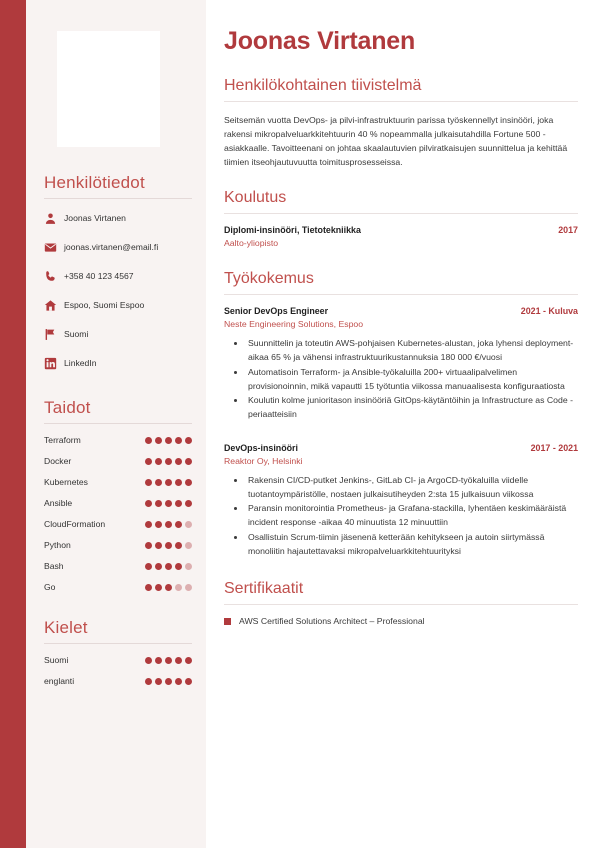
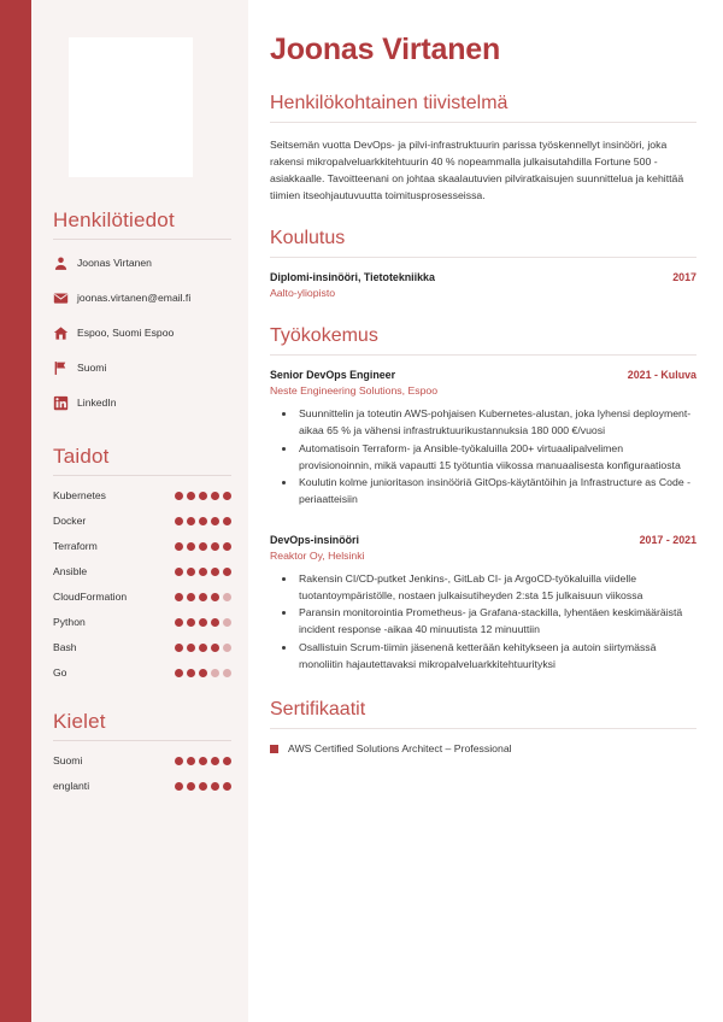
  Henkilötiedot
  Joonas Virtanen
  joonas.virtanen@email.fi
- +358 40 123 4567
  Espoo, Suomi Espoo
  Suomi
  LinkedIn
  Taidot
- Terraform
+ Kubernetes
  Docker
- Kubernetes
+ Terraform
  Ansible
  CloudFormation
  Python
  Bash
  Go
  Kielet
  Suomi
  englanti
  Joonas Virtanen
  Henkilökohtainen tiivistelmä
  Seitsemän vuotta DevOps- ja pilvi-infrastruktuurin parissa työskennellyt insinööri, joka rakensi mikropalveluarkkitehtuurin 40 % nopeammalla julkaisutahdilla Fortune 500 -asiakkaalle. Tavoitteenani on johtaa skaalautuvien pilviratkaisujen suunnittelua ja kehittää tiimien itseohjautuvuutta toimitusprosesseissa.
  Koulutus
  Diplomi-insinööri, Tietotekniikka
  2017
  Aalto-yliopisto
  Työkokemus
  Senior DevOps Engineer
  2021 - Kuluva
  Neste Engineering Solutions, Espoo
  Suunnittelin ja toteutin AWS-pohjaisen Kubernetes-alustan, joka lyhensi deployment-aikaa 65 % ja vähensi infrastruktuurikustannuksia 180 000 €/vuosi
  Automatisoin Terraform- ja Ansible-työkaluilla 200+ virtuaalipalvelimen provisionoinnin, mikä vapautti 15 työtuntia viikossa manuaalisesta konfiguraatiosta
  Koulutin kolme junioritason insinööriä GitOps-käytäntöihin ja Infrastructure as Code -periaatteisiin
  DevOps-insinööri
  2017 - 2021
  Reaktor Oy, Helsinki
  Rakensin CI/CD-putket Jenkins-, GitLab CI- ja ArgoCD-työkaluilla viidelle tuotantoympäristölle, nostaen julkaisutiheyden 2:sta 15 julkaisuun viikossa
  Paransin monitorointia Prometheus- ja Grafana-stackilla, lyhentäen keskimääräistä incident response -aikaa 40 minuutista 12 minuuttiin
  Osallistuin Scrum-tiimin jäsenenä ketterään kehitykseen ja autoin siirtymässä monoliitin hajautettavaksi mikropalveluarkkitehtuurityksi
  Sertifikaatit
  AWS Certified Solutions Architect – Professional
